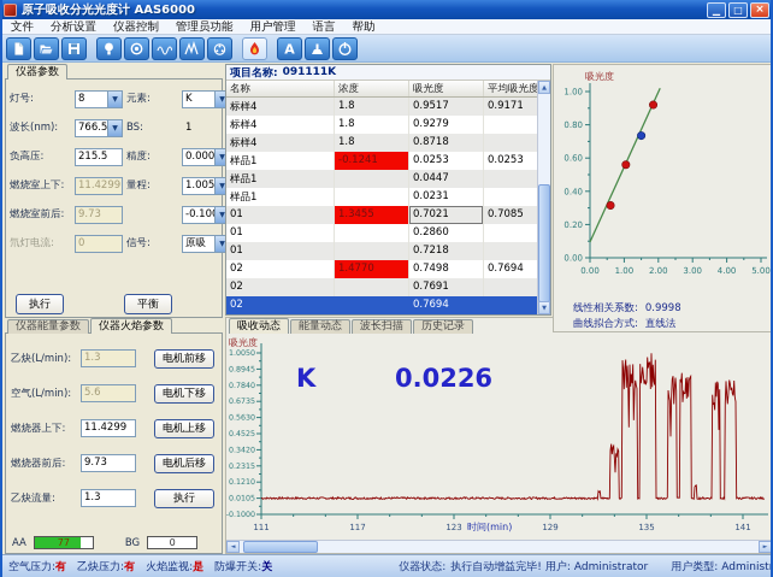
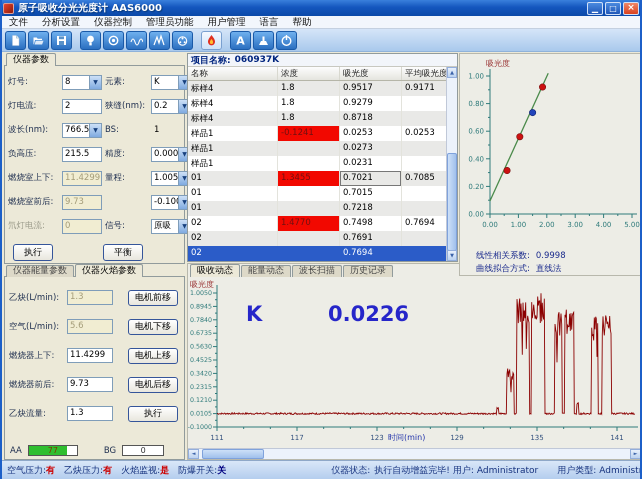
  原子吸收分光光度计 AAS6000
  ▁
  □
  ×
  文件
  分析设置
  仪器控制
  管理员功能
  用户管理
  语言
  帮助
  A
  仪器参数
  灯号:
  8
  元素:
  K
+ 灯电流:
+ 2
+ 狭缝(nm):
+ 0.2
  波长(nm):
  766.5
  BS:
  1
  负高压:
  215.5
  精度:
  0.000
  燃烧室上下:
  11.4299
  量程:
  1.005
  燃烧室前后:
  9.73
  -0.10
  氘灯电流:
  0
  信号:
  原吸
  执行
  平衡
  仪器能量参数
  仪器火焰参数
  乙炔(L/min):
  1.3
  电机前移
  空气(L/min):
  5.6
  电机下移
  燃烧器上下:
  11.4299
  电机上移
  燃烧器前后:
  9.73
  电机后移
  乙炔流量:
  1.3
  执行
  AA
  77
  BG
  0
  项目名称:
- 091111K
+ 060937K
  名称
  浓度
  吸光度
  平均吸光度
  标样4
  1.8
  0.9517
  0.9171
  标样4
  1.8
  0.9279
  标样4
  1.8
  0.8718
  样品1
  -0.1241
  0.0253
  0.0253
  样品1
- 0.0447
+ 0.0273
  样品1
  0.0231
  01
  1.3455
  0.7021
  0.7085
  01
- 0.2860
+ 0.7015
  01
  0.7218
  02
  1.4770
  0.7498
  0.7694
  02
  0.7691
  02
  0.7694
  0.00
  0.20
  0.40
  0.80
  1.00
  0.00
  1.00
  2.00
  3.00
  4.00
  5.00
  吸光度
  线性相关系数:
  0.9998
  曲线拟合方式:
  直线法
  吸收动态
  能量动态
  波长扫描
  历史记录
  111
  117
  123
  129
  135
  141
  时间(min)
  吸光度
  K
  0.0226
  空气压力:有
  乙炔压力:有
  火焰监视:是
  防爆开关:关
  仪器状态:
  执行自动增益完毕!
  用户: Administrator
  用户类型: Administ
